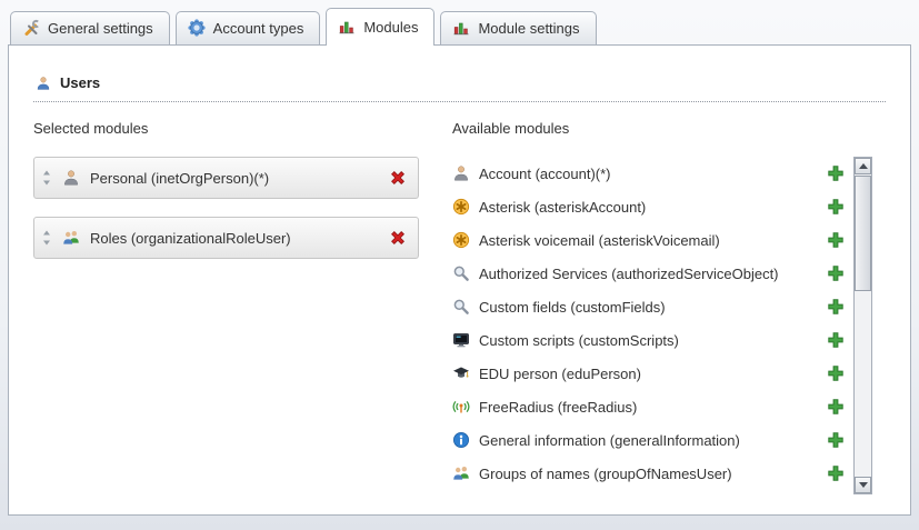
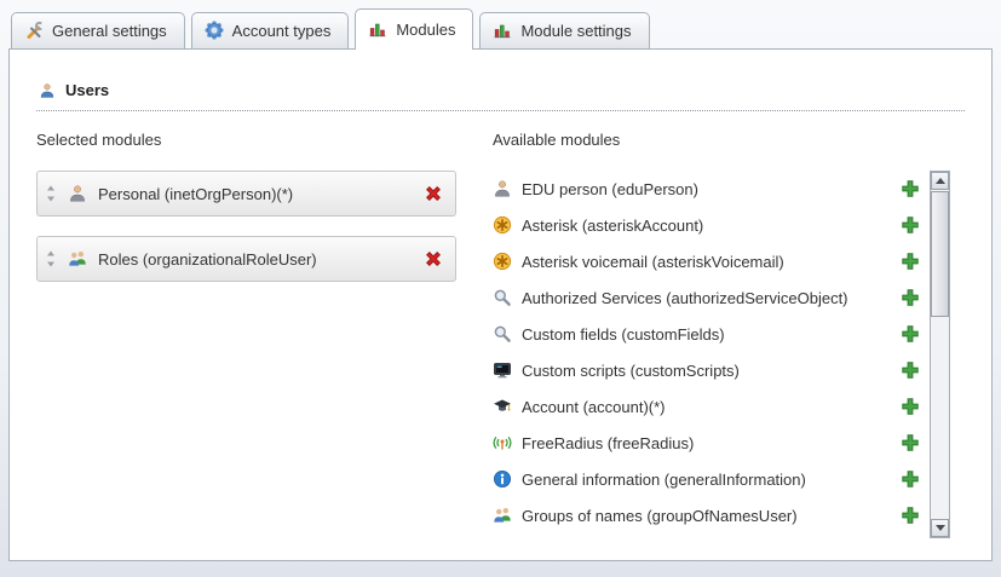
  General settings
  Account types
  Modules
  Module settings
  Users
  Selected modules
  Personal (inetOrgPerson)(*)
  Roles (organizationalRoleUser)
  Available modules
- Account (account)(*)
+ EDU person (eduPerson)
  Asterisk (asteriskAccount)
  Asterisk voicemail (asteriskVoicemail)
  Authorized Services (authorizedServiceObject)
  Custom fields (customFields)
  Custom scripts (customScripts)
- EDU person (eduPerson)
+ Account (account)(*)
  FreeRadius (freeRadius)
  General information (generalInformation)
  Groups of names (groupOfNamesUser)
